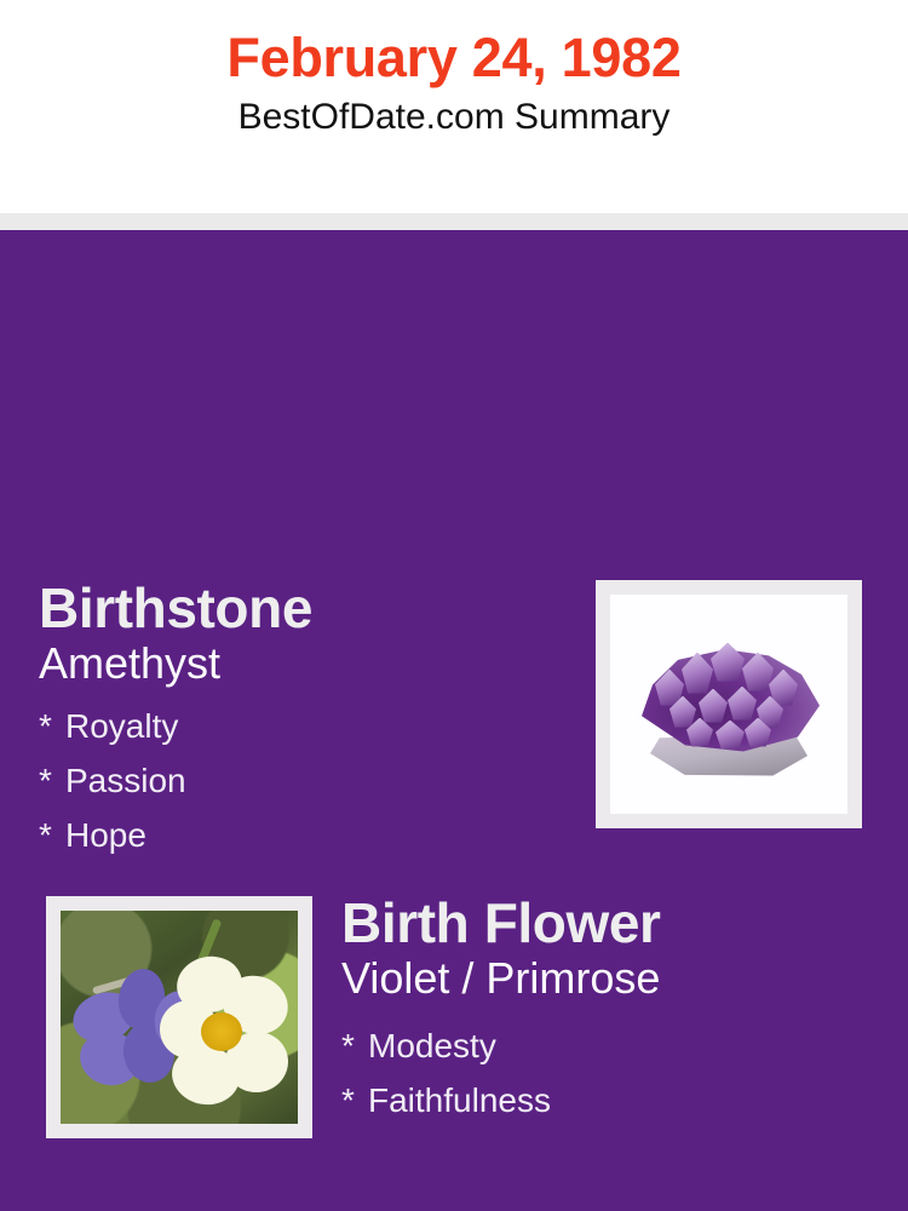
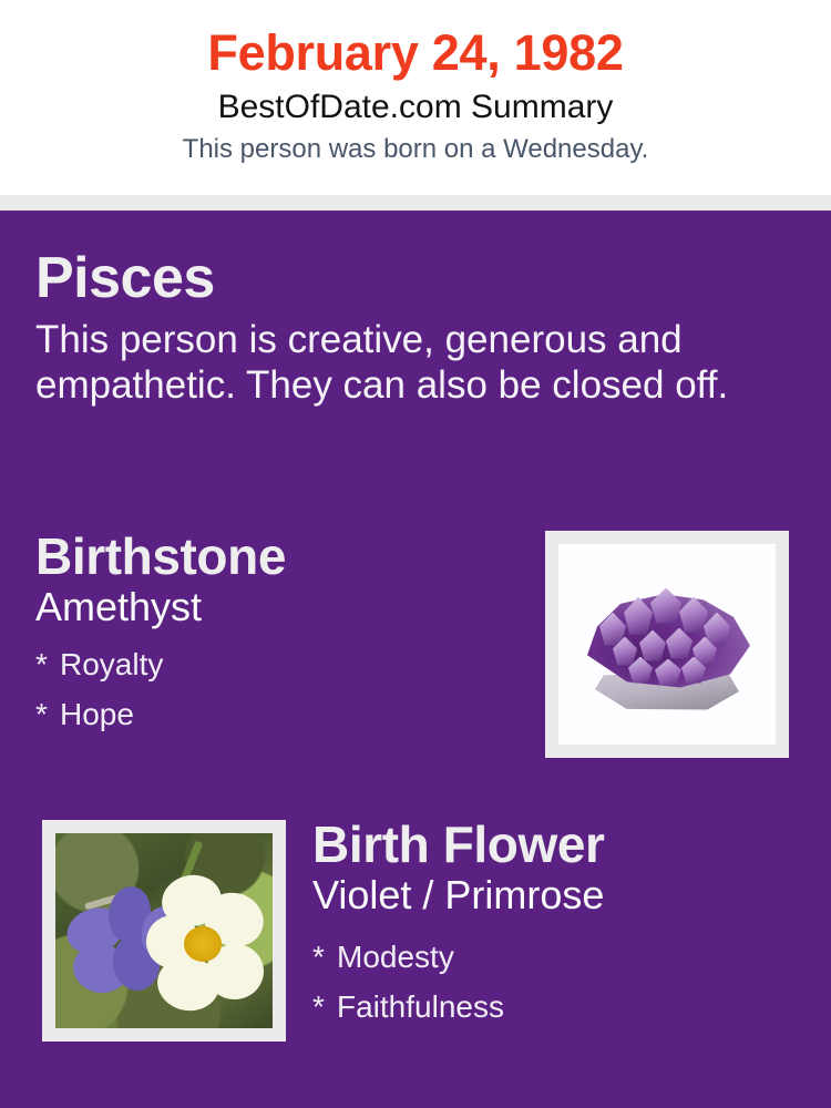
  February 24, 1982
  BestOfDate.com Summary
+ This person was born on a Wednesday.
+ Pisces
+ This person is creative, generous and empathetic. They can also be closed off.
  Birthstone
  Amethyst
  * Royalty
- * Passion
  * Hope
  Birth Flower
  Violet / Primrose
  * Modesty
  * Faithfulness
